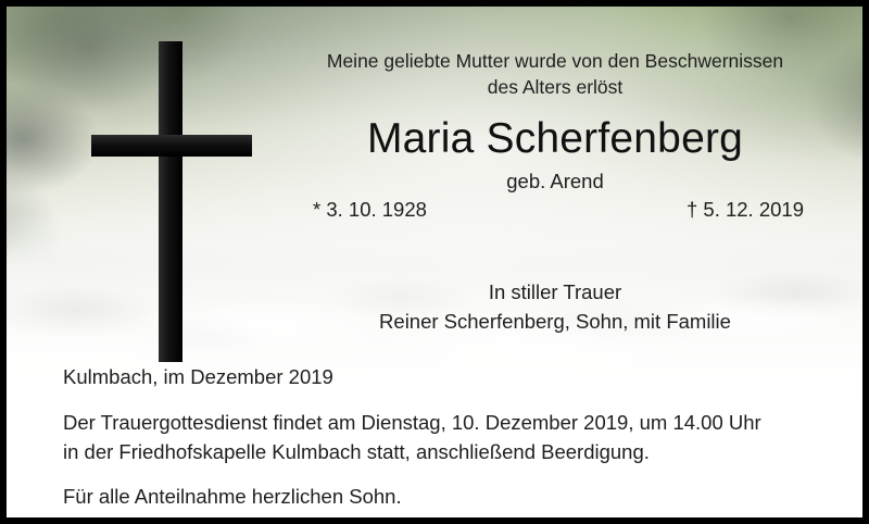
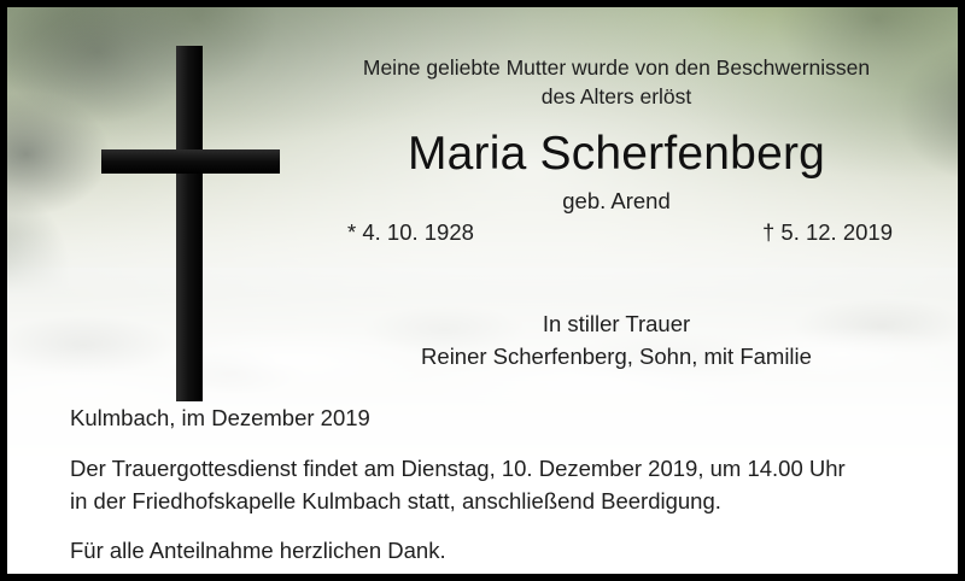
  Meine geliebte Mutter wurde von den Beschwernissen
  des Alters erlöst
  Maria Scherfenberg
  geb. Arend
- * 3. 10. 1928
+ * 4. 10. 1928
  † 5. 12. 2019
  In stiller Trauer
  Reiner Scherfenberg, Sohn, mit Familie
  Kulmbach, im Dezember 2019
  Der Trauergottesdienst findet am Dienstag, 10. Dezember 2019, um 14.00 Uhr
  in der Friedhofskapelle Kulmbach statt, anschließend Beerdigung.
- Für alle Anteilnahme herzlichen Sohn.
+ Für alle Anteilnahme herzlichen Dank.
